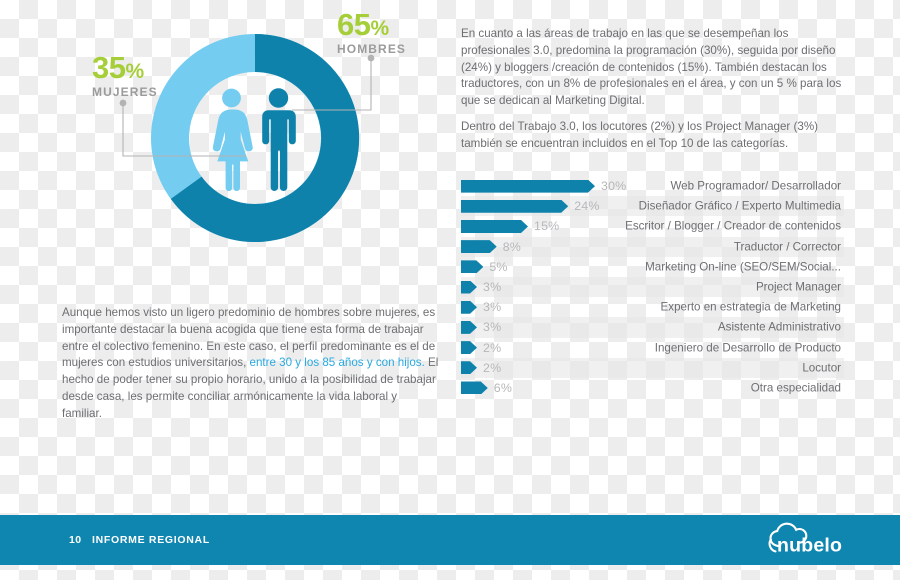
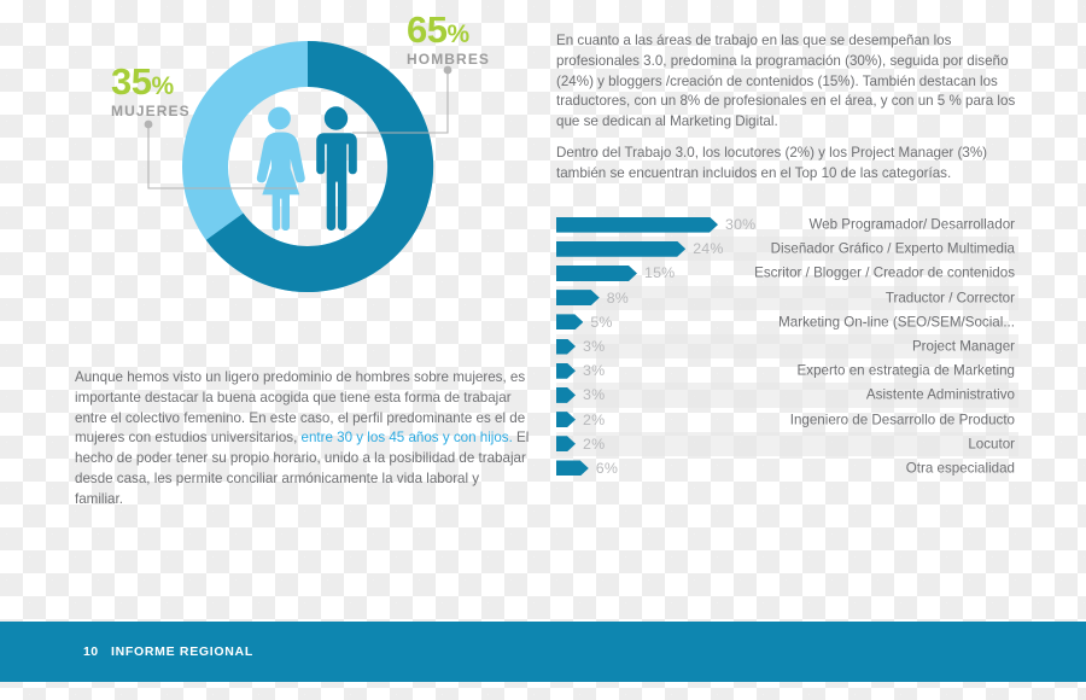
  35%
  MUJERES
  65%
  HOMBRES
  En cuanto a las áreas de trabajo en las que se desempeñan los profesionales 3.0, predomina la programación (30%), seguida por diseño (24%) y bloggers /creación de contenidos (15%). También destacan los traductores, con un 8% de profesionales en el área, y con un 5 % para los que se dedican al Marketing Digital.
  Dentro del Trabajo 3.0, los locutores (2%) y los Project Manager (3%) también se encuentran incluidos en el Top 10 de las categorías.
  30%
  Web Programador/ Desarrollador
  24%
  Diseñador Gráfico / Experto Multimedia
  15%
  Escritor / Blogger / Creador de contenidos
  8%
  Traductor / Corrector
  5%
  Marketing On-line (SEO/SEM/Social...
  3%
  Project Manager
  3%
  Experto en estrategia de Marketing
  3%
  Asistente Administrativo
  2%
  Ingeniero de Desarrollo de Producto
  2%
  Locutor
  6%
  Otra especialidad
- Aunque hemos visto un ligero predominio de hombres sobre mujeres, es importante destacar la buena acogida que tiene esta forma de trabajar entre el colectivo femenino. En este caso, el perfil predominante es el de mujeres con estudios universitarios, entre 30 y los 85 años y con hijos. El hecho de poder tener su propio horario, unido a la posibilidad de trabajar desde casa, les permite conciliar armónicamente la vida laboral y familiar.
+ Aunque hemos visto un ligero predominio de hombres sobre mujeres, es importante destacar la buena acogida que tiene esta forma de trabajar entre el colectivo femenino. En este caso, el perfil predominante es el de mujeres con estudios universitarios, entre 30 y los 45 años y con hijos. El hecho de poder tener su propio horario, unido a la posibilidad de trabajar desde casa, les permite conciliar armónicamente la vida laboral y familiar.
  10
  INFORME REGIONAL
- nubelo
